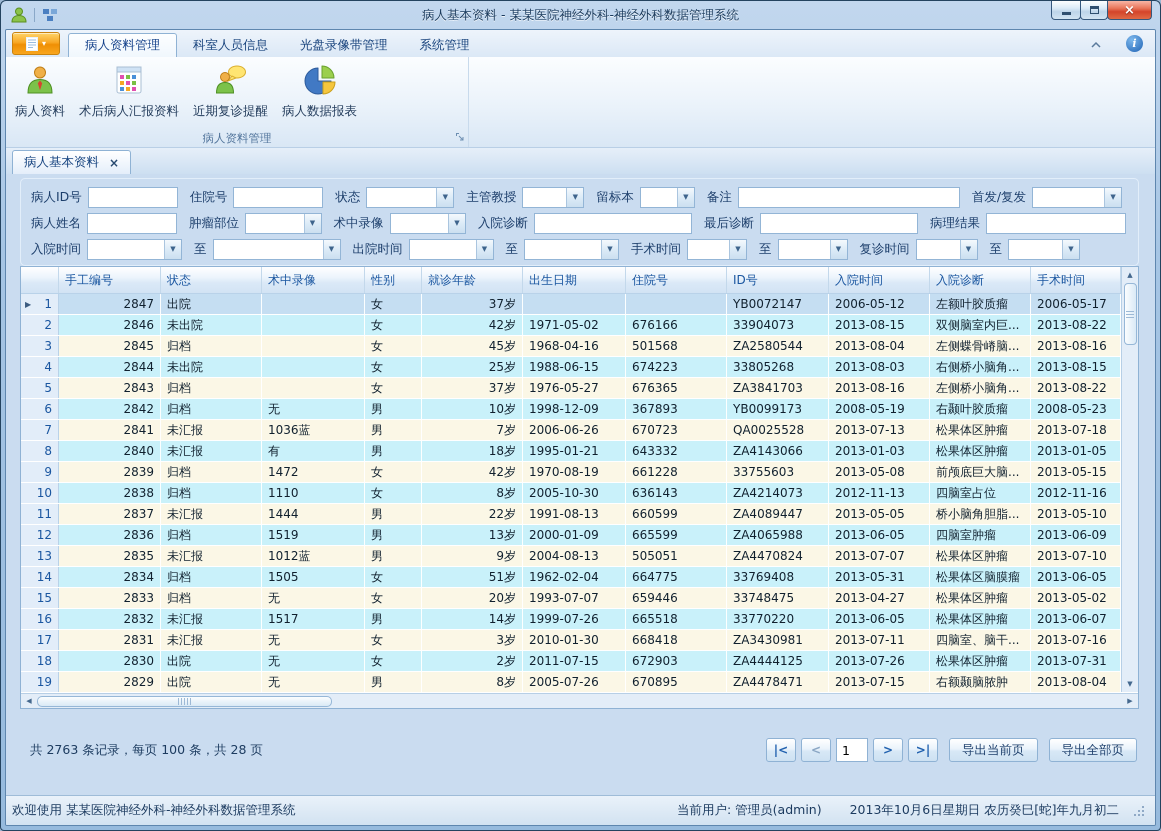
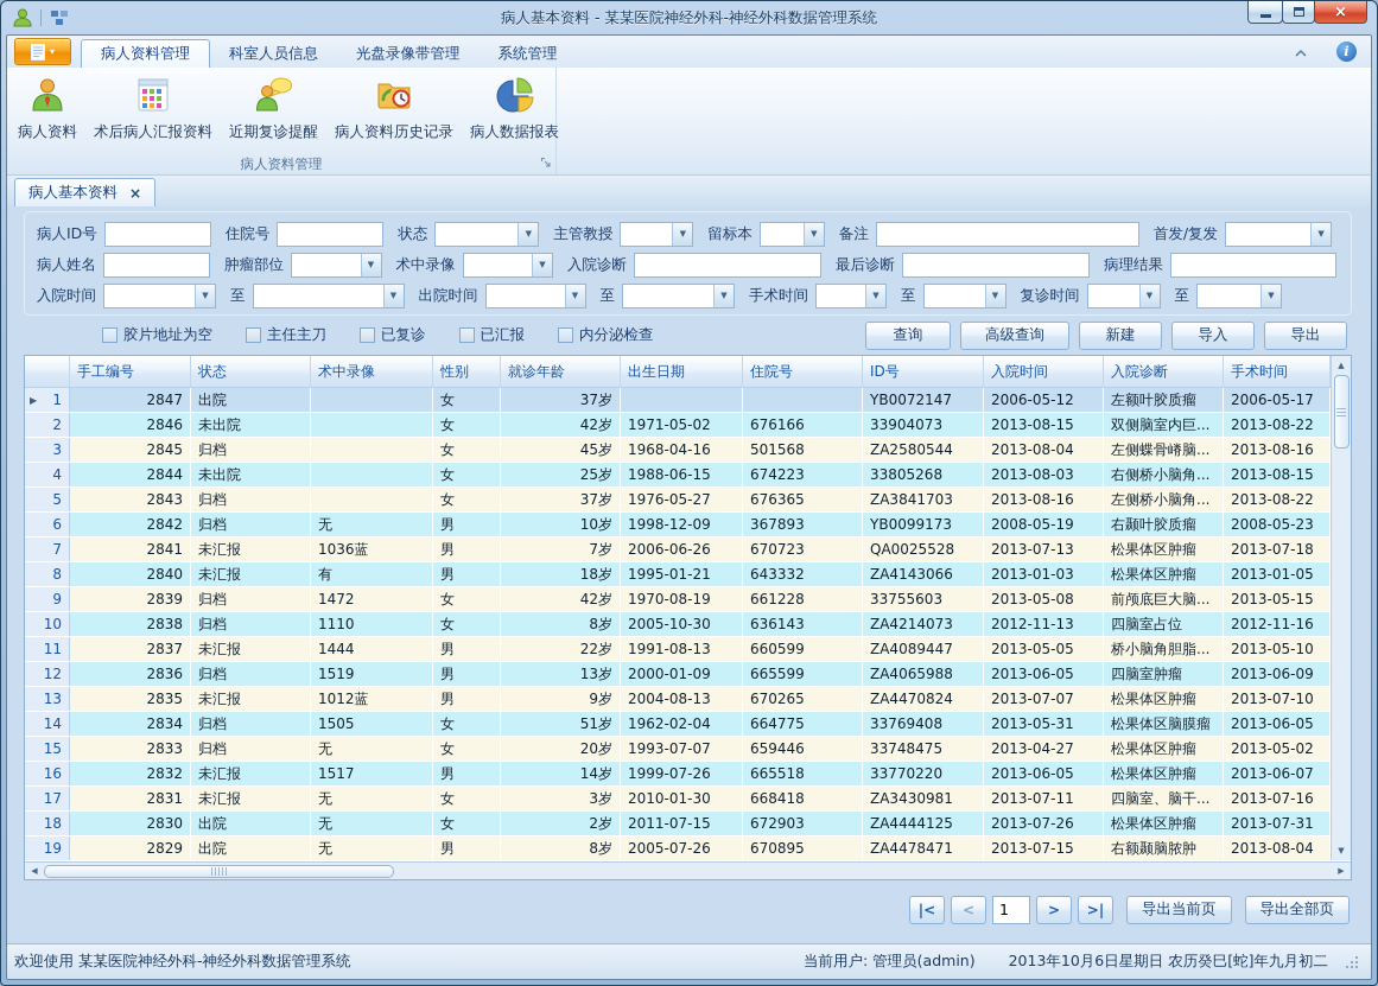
  病人基本资料 - 某某医院神经外科-神经外科数据管理系统
  ×
  ▾
  病人资料管理
  科室人员信息
  光盘录像带管理
  系统管理
  i
  病人资料
  术后病人汇报资料
  近期复诊提醒
+ 病人资料历史记录
  病人数据报表
  病人资料管理
  病人基本资料
  ×
  病人ID号
  住院号
  状态
  ▼
  主管教授
  ▼
  留标本
  ▼
  备注
  首发/复发
  ▼
  病人姓名
  肿瘤部位
  ▼
  术中录像
  ▼
  入院诊断
  最后诊断
  病理结果
  入院时间
  ▼
  至
  ▼
  出院时间
  ▼
  至
  ▼
  手术时间
  ▼
  至
  ▼
  复诊时间
  ▼
  至
  ▼
+ 胶片地址为空
+ 主任主刀
+ 已复诊
+ 已汇报
+ 内分泌检查
+ 查询
+ 高级查询
+ 新建
+ 导入
+ 导出
  手工编号
  状态
  术中录像
  性别
  就诊年龄
  出生日期
  住院号
  ID号
  入院时间
  入院诊断
  手术时间
  ▶
  1
  2847
  出院
  女
  37岁
  YB0072147
  2006-05-12
  左额叶胶质瘤
  2006-05-17
  2
  2846
  未出院
  女
  42岁
  1971-05-02
  676166
  33904073
  2013-08-15
  双侧脑室内巨...
  2013-08-22
  3
  2845
  归档
  女
  45岁
  1968-04-16
  501568
  ZA2580544
  2013-08-04
  左侧蝶骨嵴脑...
  2013-08-16
  4
  2844
  未出院
  女
  25岁
  1988-06-15
  674223
  33805268
  2013-08-03
  右侧桥小脑角...
  2013-08-15
  5
  2843
  归档
  女
  37岁
  1976-05-27
  676365
  ZA3841703
  2013-08-16
  左侧桥小脑角...
  2013-08-22
  6
  2842
  归档
  无
  男
  10岁
  1998-12-09
  367893
  YB0099173
  2008-05-19
  右颞叶胶质瘤
  2008-05-23
  7
  2841
  未汇报
  1036蓝
  男
  7岁
  2006-06-26
  670723
  QA0025528
  2013-07-13
  松果体区肿瘤
  2013-07-18
  8
  2840
  未汇报
  有
  男
  18岁
  1995-01-21
  643332
  ZA4143066
  2013-01-03
  松果体区肿瘤
  2013-01-05
  9
  2839
  归档
  1472
  女
  42岁
  1970-08-19
  661228
  33755603
  2013-05-08
  前颅底巨大脑...
  2013-05-15
  10
  2838
  归档
  1110
  女
  8岁
  2005-10-30
  636143
  ZA4214073
  2012-11-13
  四脑室占位
  2012-11-16
  11
  2837
  未汇报
  1444
  男
  22岁
  1991-08-13
  660599
  ZA4089447
  2013-05-05
  桥小脑角胆脂...
  2013-05-10
  12
  2836
  归档
  1519
  男
  13岁
  2000-01-09
  665599
  ZA4065988
  2013-06-05
  四脑室肿瘤
  2013-06-09
  13
  2835
  未汇报
  1012蓝
  男
  9岁
  2004-08-13
- 505051
+ 670265
  ZA4470824
  2013-07-07
  松果体区肿瘤
  2013-07-10
  14
  2834
  归档
  1505
  女
  51岁
  1962-02-04
  664775
  33769408
  2013-05-31
  松果体区脑膜瘤
  2013-06-05
  15
  2833
  归档
  无
  女
  20岁
  1993-07-07
  659446
  33748475
  2013-04-27
  松果体区肿瘤
  2013-05-02
  16
  2832
  未汇报
  1517
  男
  14岁
  1999-07-26
  665518
  33770220
  2013-06-05
  松果体区肿瘤
  2013-06-07
  17
  2831
  未汇报
  无
  女
  3岁
  2010-01-30
  668418
  ZA3430981
  2013-07-11
  四脑室、脑干...
  2013-07-16
  18
  2830
  出院
  无
  女
  2岁
  2011-07-15
  672903
  ZA4444125
  2013-07-26
  松果体区肿瘤
  2013-07-31
  19
  2829
  出院
  无
  男
  8岁
  2005-07-26
  670895
  ZA4478471
  2013-07-15
  右额颞脑脓肿
  2013-08-04
  ▲
  ▼
  ◀
  ▶
- 共 2763 条记录，每页 100 条，共 28 页
  |<
  <
  1
  >
  >|
  导出当前页
  导出全部页
  欢迎使用 某某医院神经外科-神经外科数据管理系统
  当前用户: 管理员(admin)
  2013年10月6日星期日 农历癸巳[蛇]年九月初二
